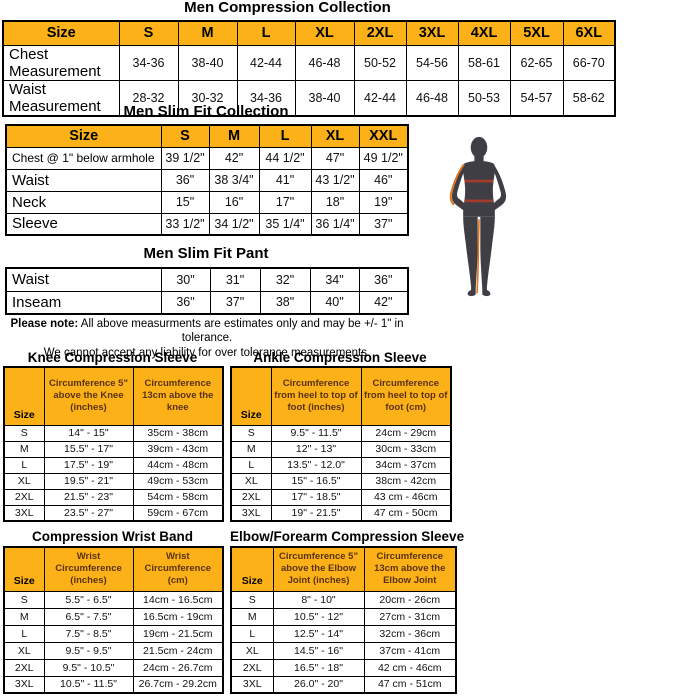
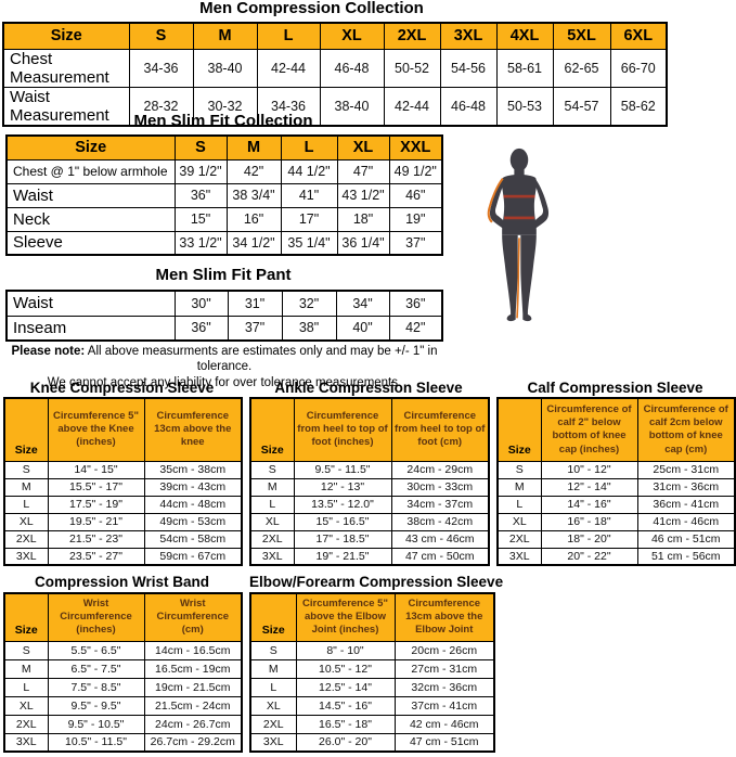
  Men Compression Collection
  Size	S	M	L	XL	2XL	3XL	4XL	5XL	6XL
  Chest Measurement	34-36	38-40	42-44	46-48	50-52	54-56	58-61	62-65	66-70
  Waist Measurement	28-32	30-32	34-36	38-40	42-44	46-48	50-53	54-57	58-62
  Men Slim Fit Collection
  Size	S	M	L	XL	XXL
  Chest @ 1" below armhole	39 1/2"	42"	44 1/2"	47"	49 1/2"
  Waist	36"	38 3/4"	41"	43 1/2"	46"
  Neck	15"	16"	17"	18"	19"
  Sleeve	33 1/2"	34 1/2"	35 1/4"	36 1/4"	37"
  Men Slim Fit Pant
  Waist	30"	31"	32"	34"	36"
  Inseam	36"	37"	38"	40"	42"
  Please note: All above measurments are estimates only and may be +/- 1" in tolerance.
  We cannot accept any liability for over tolerance measurements.
  Knee Compression Sleeve
  Size	Circumference 5" above the Knee (inches)	Circumference 13cm above the knee
  S	14" - 15"	35cm - 38cm
  M	15.5" - 17"	39cm - 43cm
  L	17.5" - 19"	44cm - 48cm
  XL	19.5" - 21"	49cm - 53cm
  2XL	21.5" - 23"	54cm - 58cm
  3XL	23.5" - 27"	59cm - 67cm
  Ankle Compression Sleeve
  Size	Circumference from heel to top of foot (inches)	Circumference from heel to top of foot (cm)
  S	9.5" - 11.5"	24cm - 29cm
  M	12" - 13"	30cm - 33cm
  L	13.5" - 12.0"	34cm - 37cm
  XL	15" - 16.5"	38cm - 42cm
  2XL	17" - 18.5"	43 cm - 46cm
  3XL	19" - 21.5"	47 cm - 50cm
+ Calf Compression Sleeve
+ Size	Circumference of calf 2" below bottom of knee cap (inches)	Circumference of calf 2cm below bottom of knee cap (cm)
+ S	10" - 12"	25cm - 31cm
+ M	12" - 14"	31cm - 36cm
+ L	14" - 16"	36cm - 41cm
+ XL	16" - 18"	41cm - 46cm
+ 2XL	18" - 20"	46 cm - 51cm
+ 3XL	20" - 22"	51 cm - 56cm
  Compression Wrist Band
  Size	Wrist Circumference (inches)	Wrist Circumference (cm)
  S	5.5" - 6.5"	14cm - 16.5cm
  M	6.5" - 7.5"	16.5cm - 19cm
  L	7.5" - 8.5"	19cm - 21.5cm
  XL	9.5" - 9.5"	21.5cm - 24cm
  2XL	9.5" - 10.5"	24cm - 26.7cm
  3XL	10.5" - 11.5"	26.7cm - 29.2cm
  Elbow/Forearm Compression Sleeve
  Size	Circumference 5" above the Elbow Joint (inches)	Circumference 13cm above the Elbow Joint
  S	8" - 10"	20cm - 26cm
  M	10.5" - 12"	27cm - 31cm
  L	12.5" - 14"	32cm - 36cm
  XL	14.5" - 16"	37cm - 41cm
  2XL	16.5" - 18"	42 cm - 46cm
  3XL	26.0" - 20"	47 cm - 51cm
